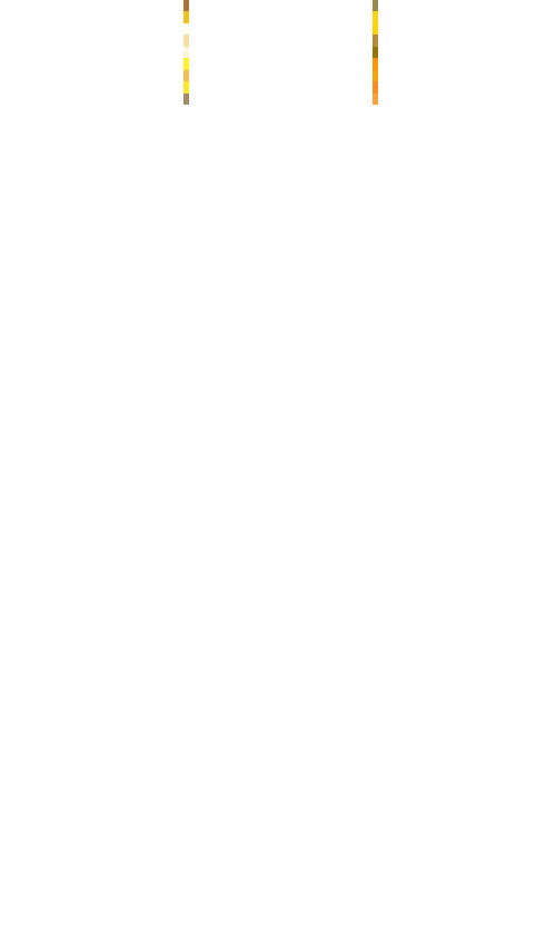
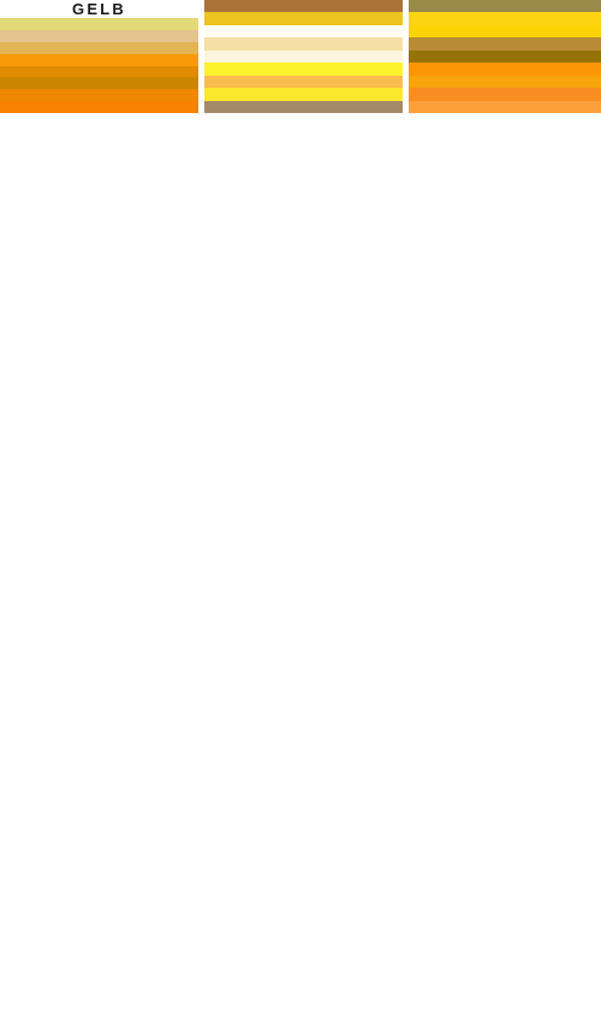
+ GELB
